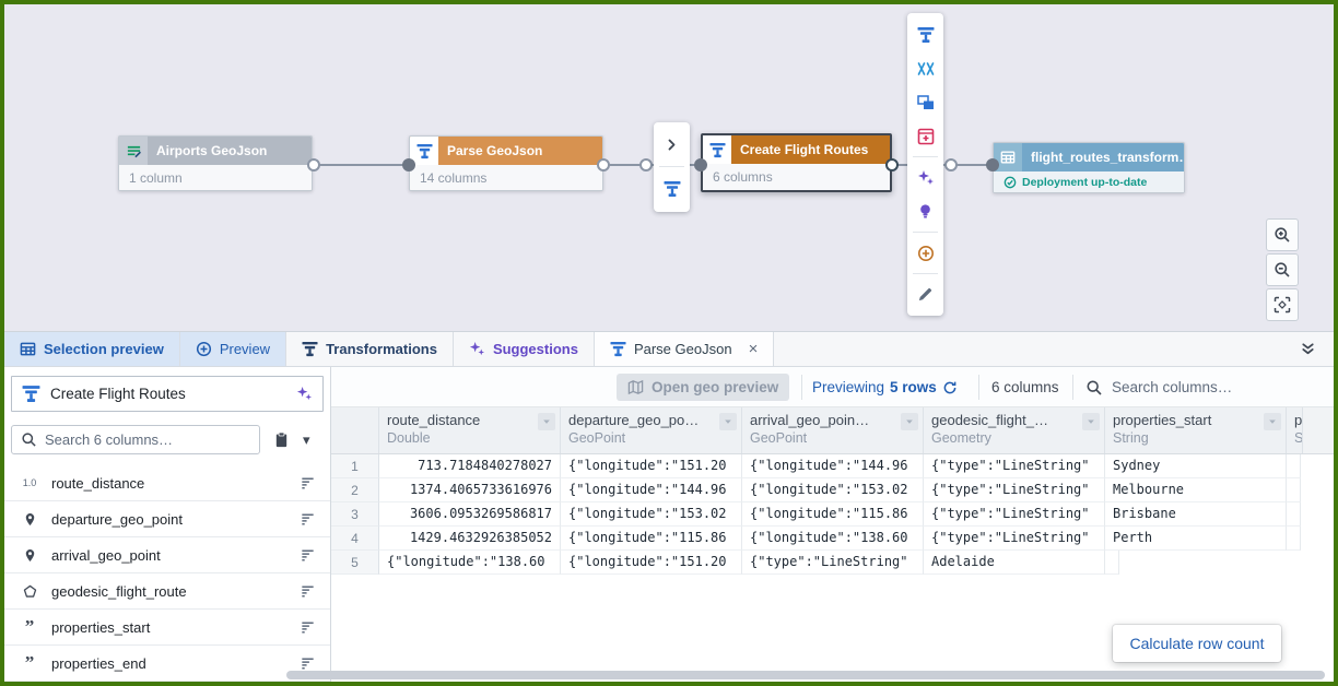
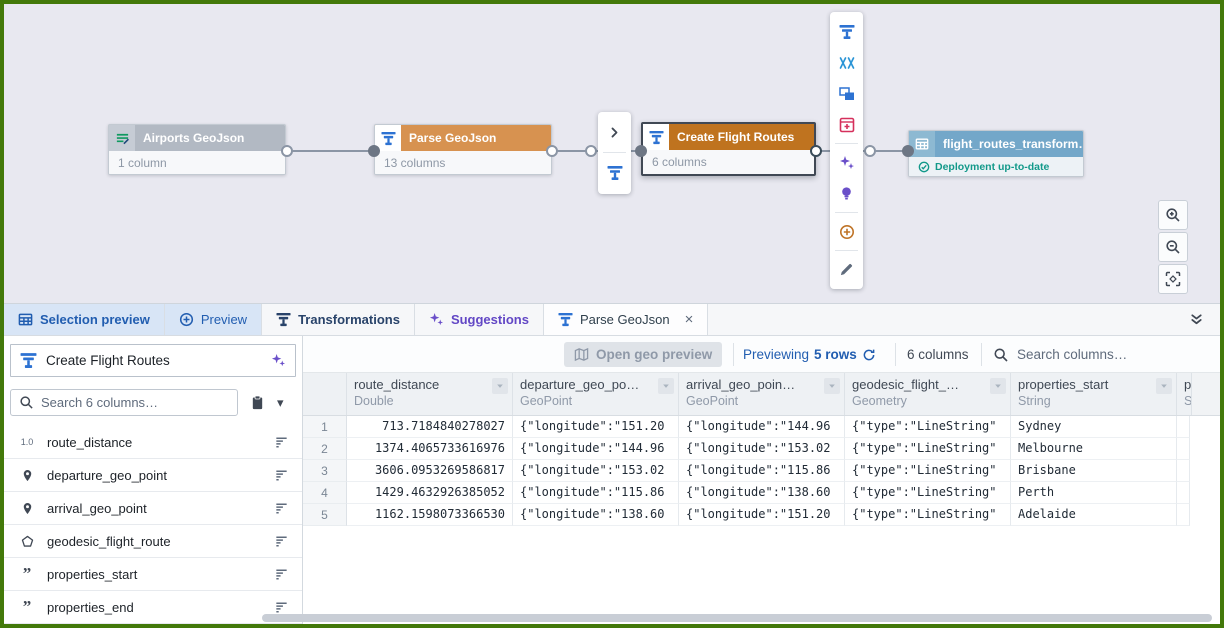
  Airports GeoJson
  1 column
  Parse GeoJson
- 14 columns
+ 13 columns
  Create Flight Routes
  6 columns
  flight_routes_transform
  Deployment up-to-date
  Selection preview
  Preview
  Transformations
  Suggestions
  Parse GeoJson
  ×
  Create Flight Routes
  Search 6 columns…
  ▾
  1.0
  route_distance
  departure_geo_point
  arrival_geo_point
  geodesic_flight_route
  ”
  properties_start
  ”
  properties_end
  Open geo preview
  Previewing
  5 rows
  6 columns
  Search columns…
  route_distance
  Double
  departure_geo_po…
  GeoPoint
  arrival_geo_poin…
  GeoPoint
  geodesic_flight_…
  Geometry
  properties_start
  String
  1
  713.7184840278027
  {"longitude":"151.20
  {"longitude":"144.96
  {"type":"LineString"
  Sydney
  2
  1374.4065733616976
  {"longitude":"144.96
  {"longitude":"153.02
  {"type":"LineString"
  Melbourne
  3
  3606.0953269586817
  {"longitude":"153.02
  {"longitude":"115.86
  {"type":"LineString"
  Brisbane
  4
  1429.4632926385052
  {"longitude":"115.86
  {"longitude":"138.60
  {"type":"LineString"
  Perth
  5
+ 1162.1598073366530
  {"longitude":"138.60
  {"longitude":"151.20
  {"type":"LineString"
  Adelaide
- Calculate row count
